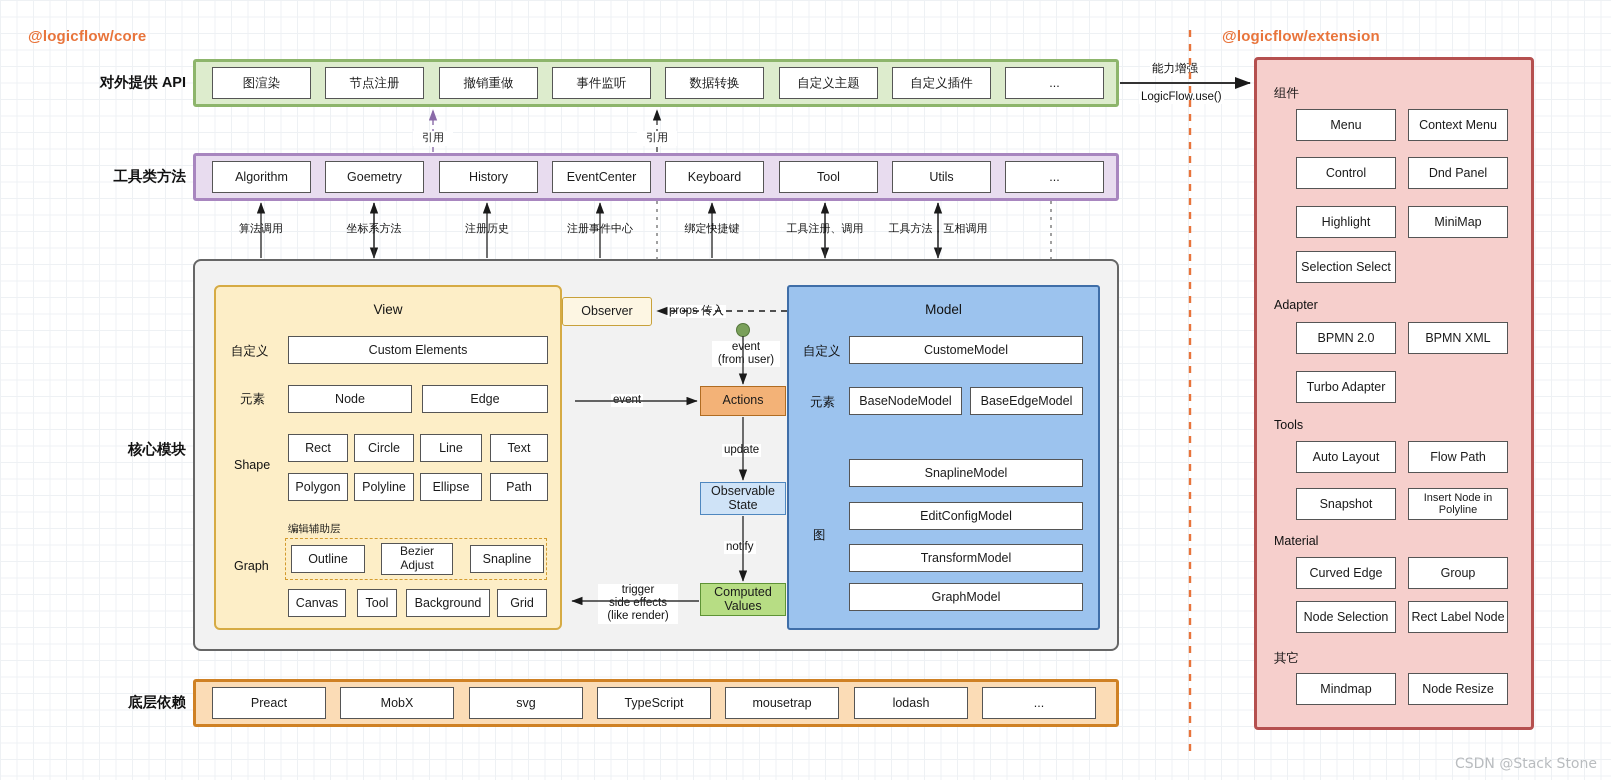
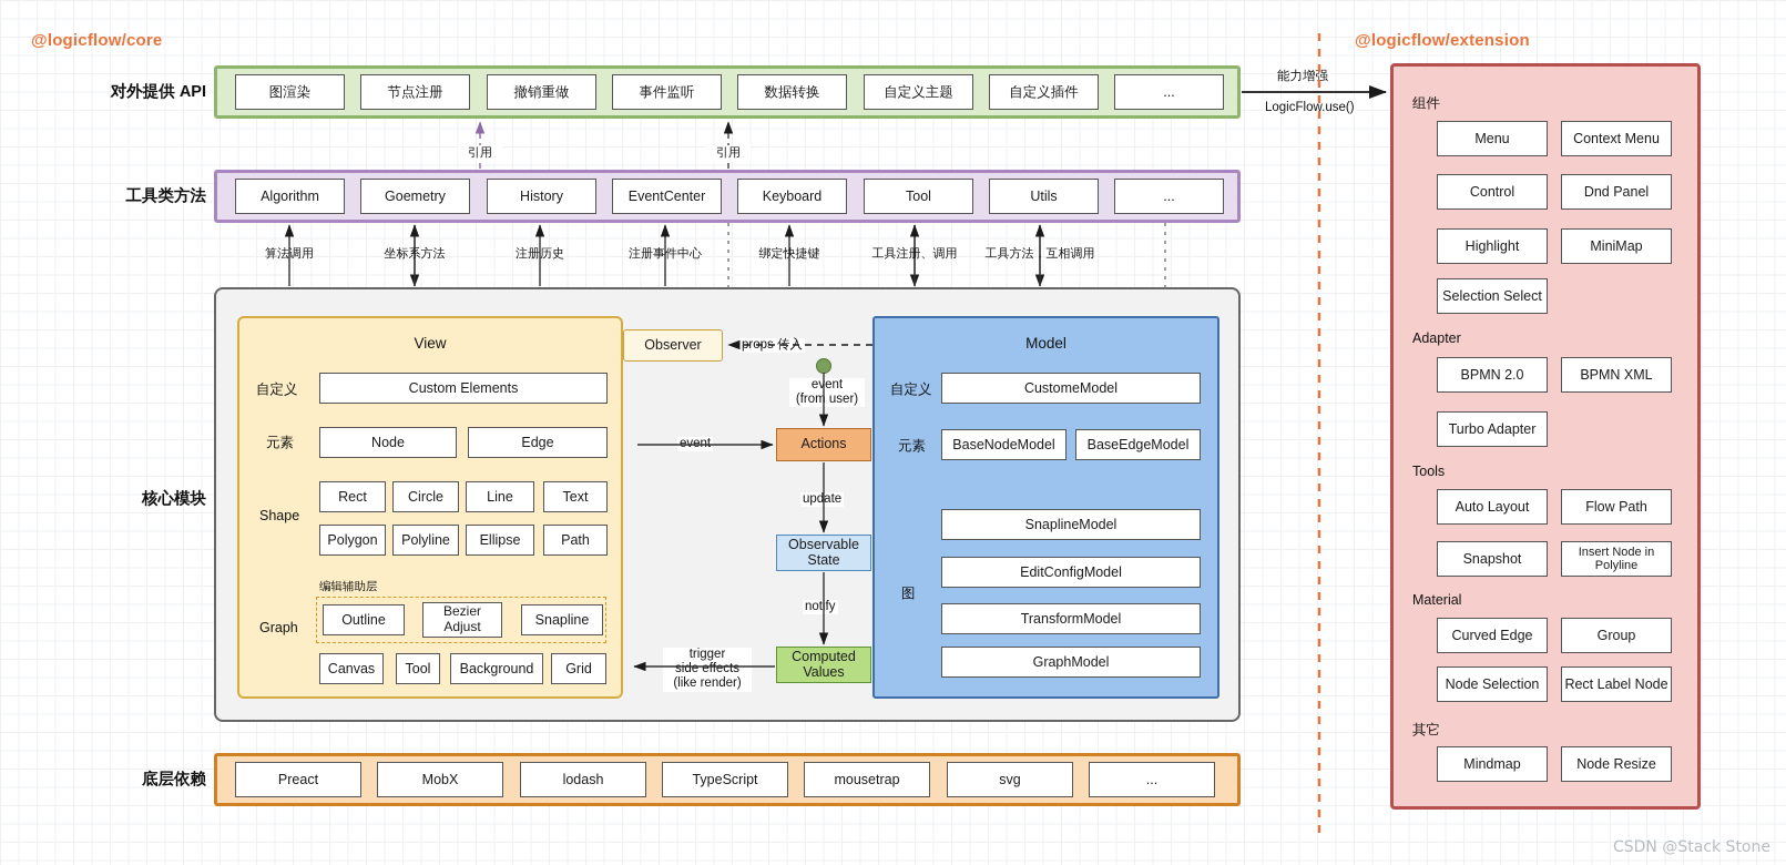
  @logicflow/core
  @logicflow/extension
  对外提供 API
  工具类方法
  核心模块
  底层依赖
  图渲染
  节点注册
  撤销重做
  事件监听
  数据转换
  自定义主题
  自定义插件
  ...
  Algorithm
  Goemetry
  History
  EventCenter
  Keyboard
  Tool
  Utils
  ...
  View
  自定义
  元素
  Shape
  Graph
  编辑辅助层
  Custom Elements
  Node
  Edge
  Rect
  Circle
  Line
  Text
  Polygon
  Polyline
  Ellipse
  Path
  Outline
  Bezier Adjust
  Snapline
  Canvas
  Tool
  Background
  Grid
  Model
  自定义
  元素
  图
  CustomeModel
  BaseNodeModel
  BaseEdgeModel
  SnaplineModel
  EditConfigModel
  TransformModel
  GraphModel
  Observer
  Actions
  Observable
  State
  Computed
  Values
  event
  (from user)
  event
  update
  notfy
  trigger
  side effects
  (like render)
  Preact
  MobX
- svg
+ lodash
  TypeScript
  mousetrap
- lodash
+ svg
  ...
  能力增强
  LogicFlow.use()
  组件
  Menu
  Context Menu
  Control
  Dnd Panel
  Highlight
  MiniMap
  Selection Select
  Adapter
  BPMN 2.0
  BPMN XML
  Turbo Adapter
  Tools
  Auto Layout
  Flow Path
  Snapshot
  Insert Node in Polyline
  Material
  Curved Edge
  Group
  Node Selection
  Rect Label Node
  其它
  Mindmap
  Node Resize
  CSDN @Stack Stone
  算法调用
  坐标系方法
  注册历史
  注册事件中心
  绑定快捷键
  工具注册、调用
  工具方法，互相调用
  引用
  引用
